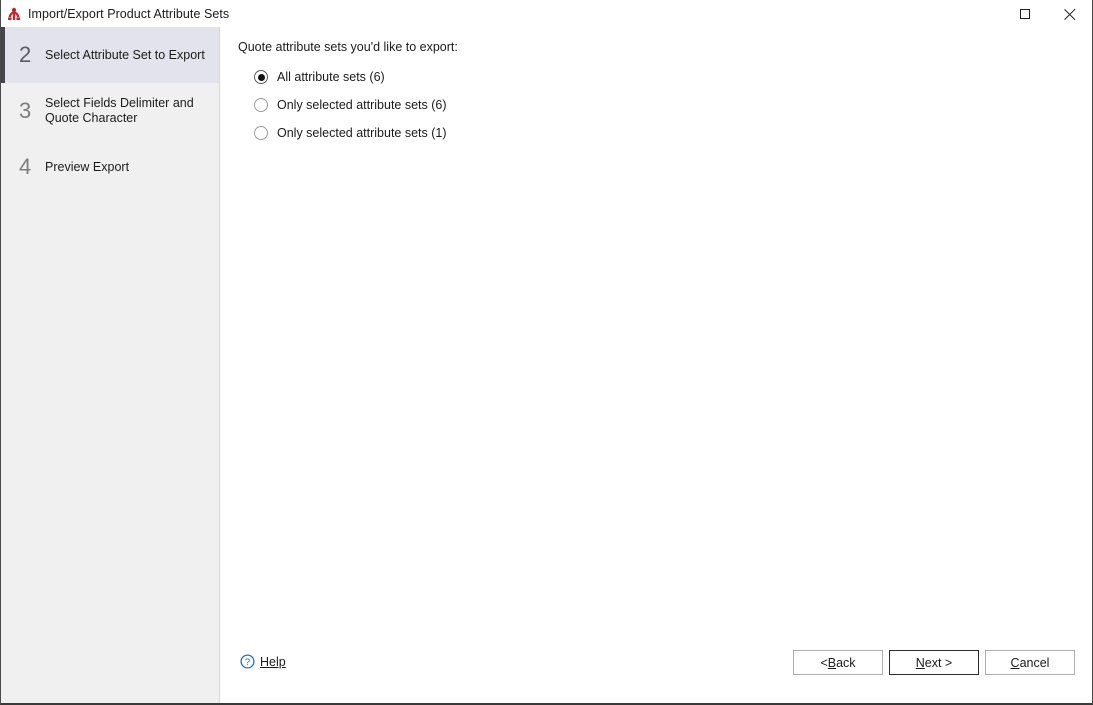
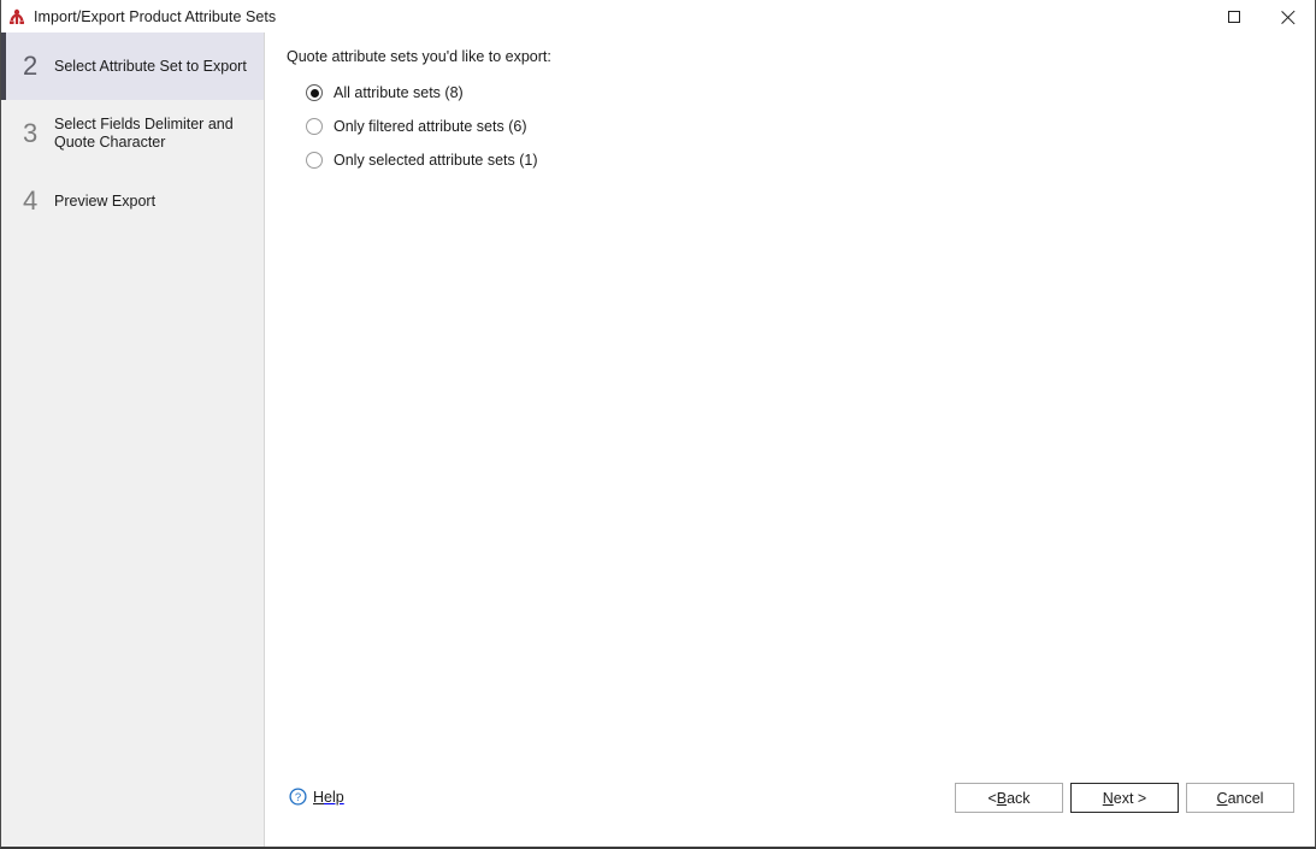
  Import/Export Product Attribute Sets
  2
  Select Attribute Set to Export
  3
  Select Fields Delimiter and Quote Character
  4
  Preview Export
  Quote attribute sets you'd like to export:
- All attribute sets (6)
+ All attribute sets (8)
- Only selected attribute sets (6)
+ Only filtered attribute sets (6)
  Only selected attribute sets (1)
  ?
  Help
  <
  B
  ack
  N
  ext >
  C
  ancel
